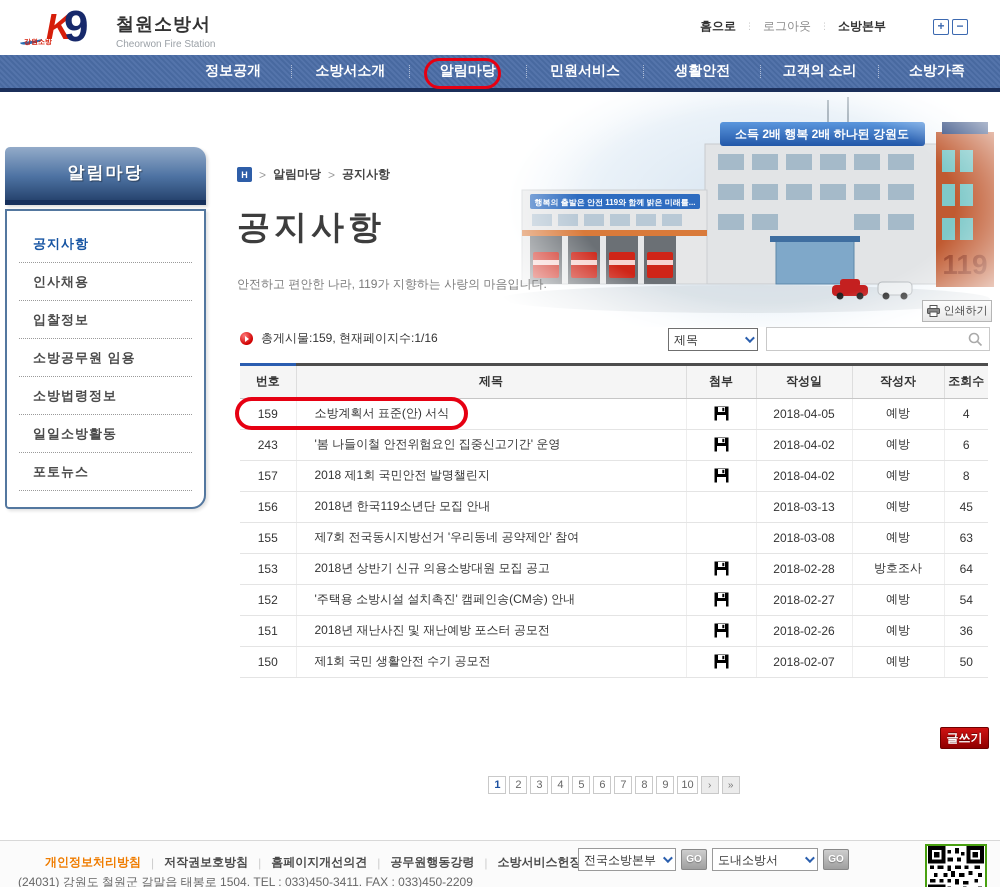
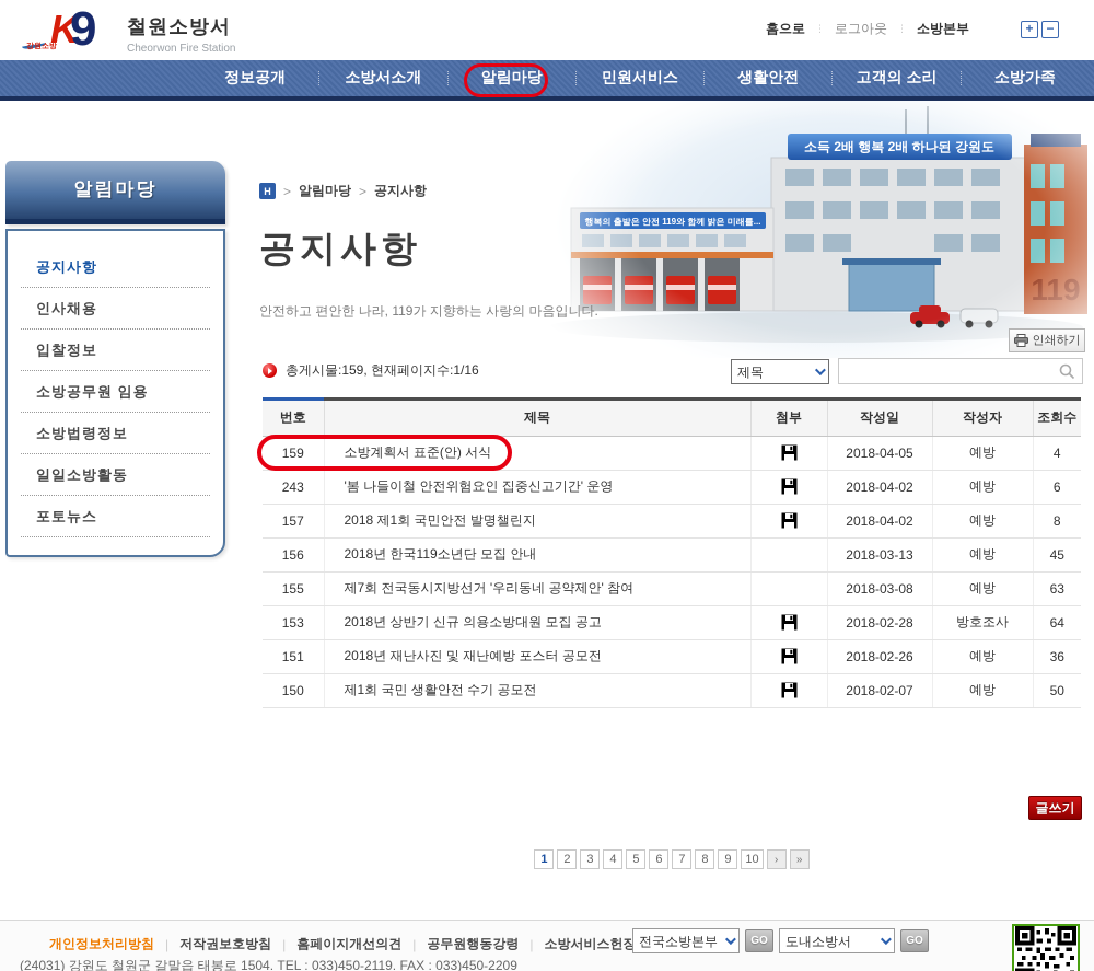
  K
  9
  철원소방서
  Cheorwon Fire Station
  홈으로
  ⋮
  로그아웃
  ⋮
  소방본부
  +
  −
  정보공개
  소방서소개
  알림마당
  민원서비스
  생활안전
  고객의 소리
  소방가족
  알림마당
  공지사항
  인사채용
  입찰정보
  소방공무원 임용
  소방법령정보
  일일소방활동
  포토뉴스
  H
  >
  알림마당
  >
  공지사항
  공지사항
  안전하고 편안한 나라, 119가 지향하는 사랑의 마음입니다.
  인쇄하기
  총게시물:159, 현재페이지수:1/16
  제목
  번호	제목	첨부	작성일	작성자	조회수
  159	소방계획서 표준(안) 서식		2018-04-05	예방	4
  243	'봄 나들이철 안전위험요인 집중신고기간' 운영		2018-04-02	예방	6
  157	2018 제1회 국민안전 발명챌린지		2018-04-02	예방	8
  156	2018년 한국119소년단 모집 안내		2018-03-13	예방	45
  155	제7회 전국동시지방선거 '우리동네 공약제안' 참여		2018-03-08	예방	63
  153	2018년 상반기 신규 의용소방대원 모집 공고		2018-02-28	방호조사	64
- 152	'주택용 소방시설 설치촉진' 캠페인송(CM송) 안내		2018-02-27	예방	54
  151	2018년 재난사진 및 재난예방 포스터 공모전		2018-02-26	예방	36
  150	제1회 국민 생활안전 수기 공모전		2018-02-07	예방	50
  글쓰기
  1
  2
  3
  4
  5
  6
  7
  8
  9
  10
  ›
  »
  개인정보처리방침
  |
  저작권보호방침
  |
  홈페이지개선의견
  |
  공무원행동강령
  |
  소방서비스헌장
- (24031) 강원도 철원군 갈말읍 태봉로 1504. TEL : 033)450-3411. FAX : 033)450-2209
+ (24031) 강원도 철원군 갈말읍 태봉로 1504. TEL : 033)450-2119. FAX : 033)450-2209
  전국소방본부
  GO
  도내소방서
  GO
